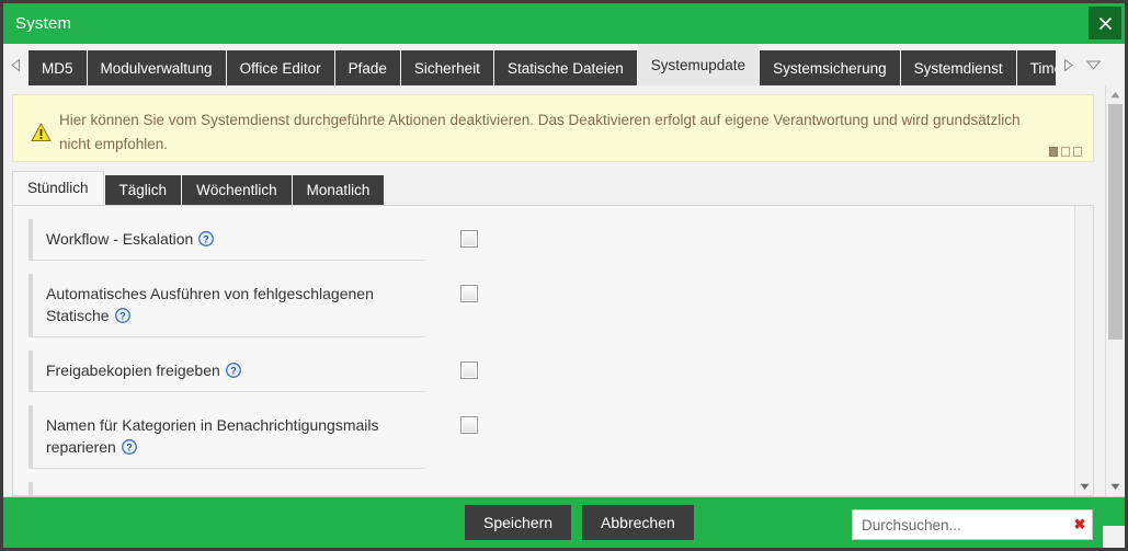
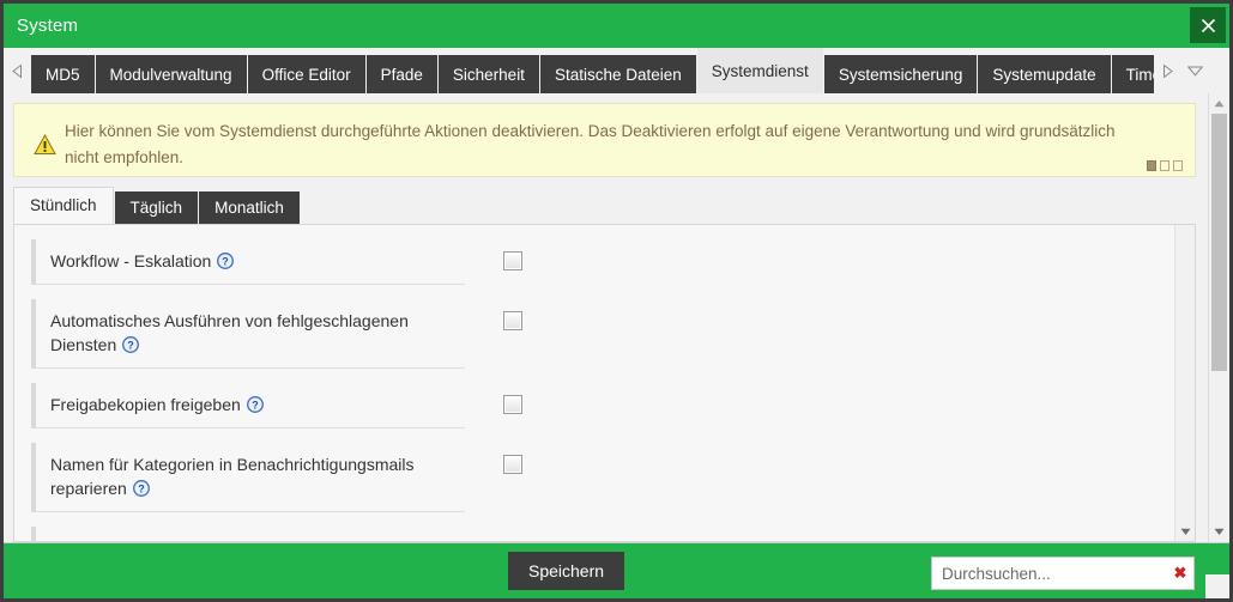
  System
  MD5
  Modulverwaltung
  Office Editor
  Pfade
  Sicherheit
  Statische Dateien
- Systemupdate
+ Systemdienst
  Systemsicherung
- Systemdienst
+ Systemupdate
  Hier können Sie vom Systemdienst durchgeführte Aktionen deaktivieren. Das Deaktivieren erfolgt auf eigene Verantwortung und wird grundsätzlich nicht empfohlen.
  Stündlich
  Täglich
- Wöchentlich
  Monatlich
  Workflow - Eskalation
  ?
- Automatisches Ausführen von fehlgeschlagenen Statische
+ Automatisches Ausführen von fehlgeschlagenen Diensten
  ?
  Freigabekopien freigeben
  ?
  Namen für Kategorien in Benachrichtigungsmails reparieren
  ?
  Speichern
- Abbrechen
  Durchsuchen...
  ✖
